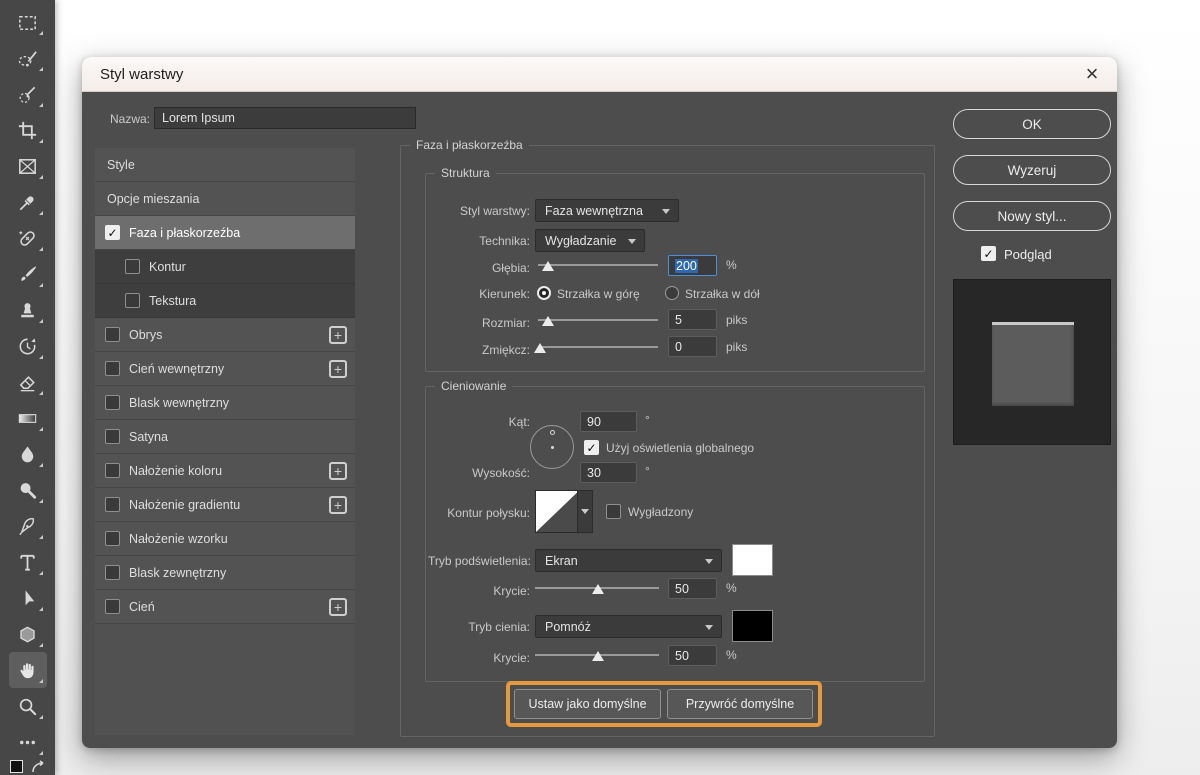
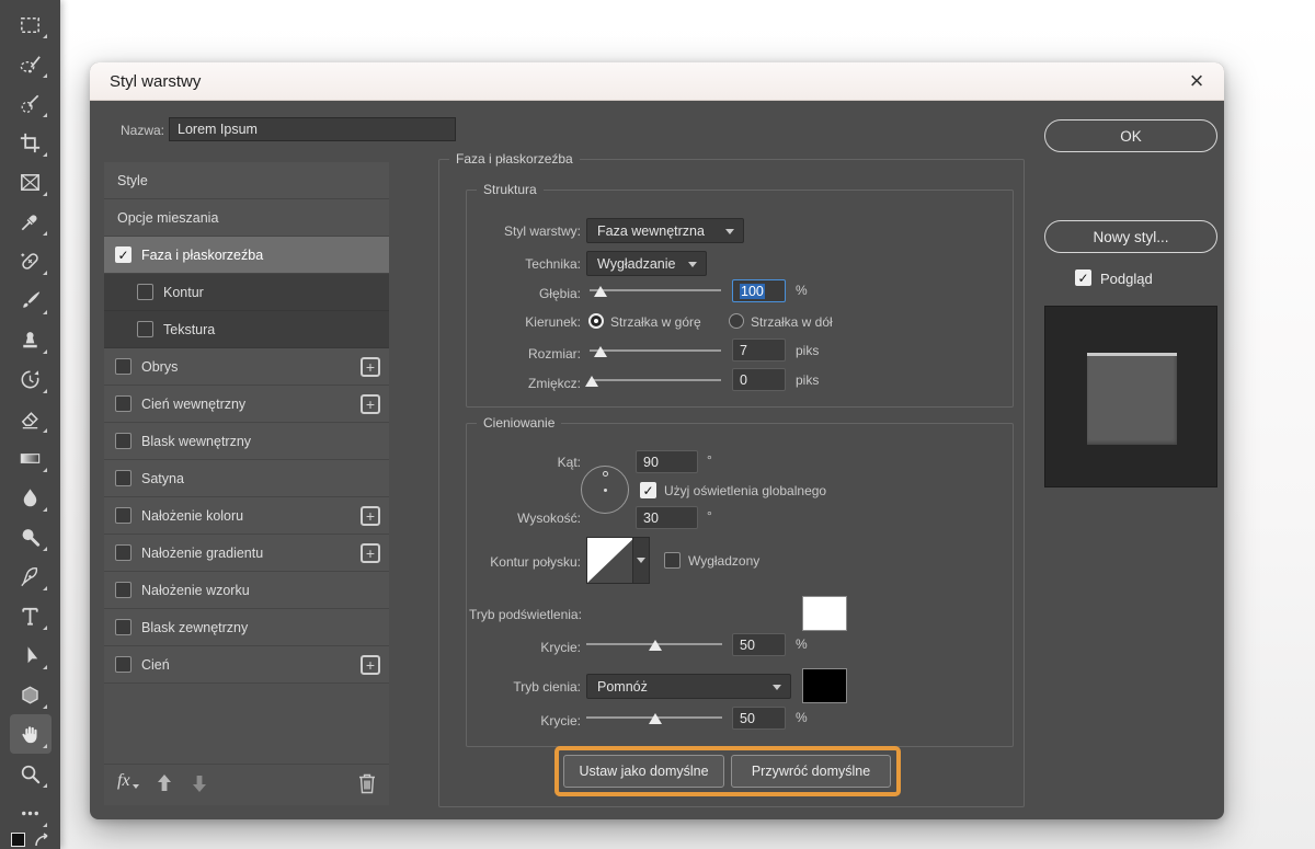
  Styl warstwy
  ×
  Nazwa:
  Lorem Ipsum
  Style
  Opcje mieszania
  Faza i płaskorzeźba
  Kontur
  Tekstura
  Obrys
  +
  Cień wewnętrzny
  +
  Blask wewnętrzny
  Satyna
  Nałożenie koloru
  +
  Nałożenie gradientu
  +
  Nałożenie wzorku
  Blask zewnętrzny
  Cień
  +
+ fx
  Faza i płaskorzeźba
  Struktura
  Styl warstwy:
  Faza wewnętrzna
  Technika:
  Wygładzanie
  Głębia:
- 200
+ 100
  %
  Kierunek:
  Strzałka w górę
  Strzałka w dół
  Rozmiar:
- 5
+ 7
  piks
  Zmiękcz:
  0
  piks
  Cieniowanie
  Kąt:
  90
  °
  Użyj oświetlenia globalnego
  Wysokość:
  30
  °
  Kontur połysku:
  Wygładzony
  Tryb podświetlenia:
- Ekran
  Krycie:
  50
  %
  Tryb cienia:
  Pomnóż
  Krycie:
  50
  %
  Ustaw jako domyślne
  Przywróć domyślne
  OK
- Wyzeruj
  Nowy styl...
  Podgląd
